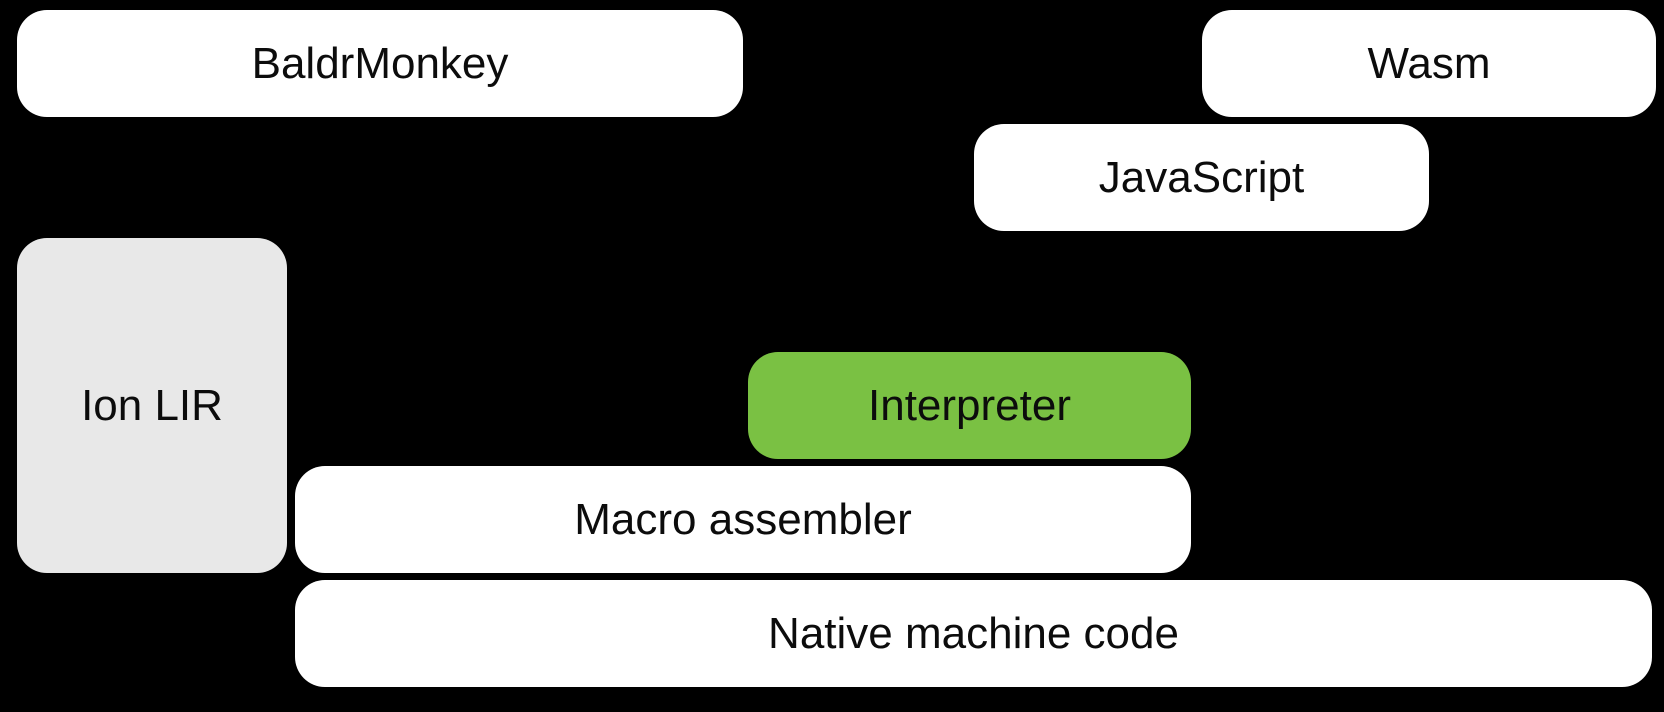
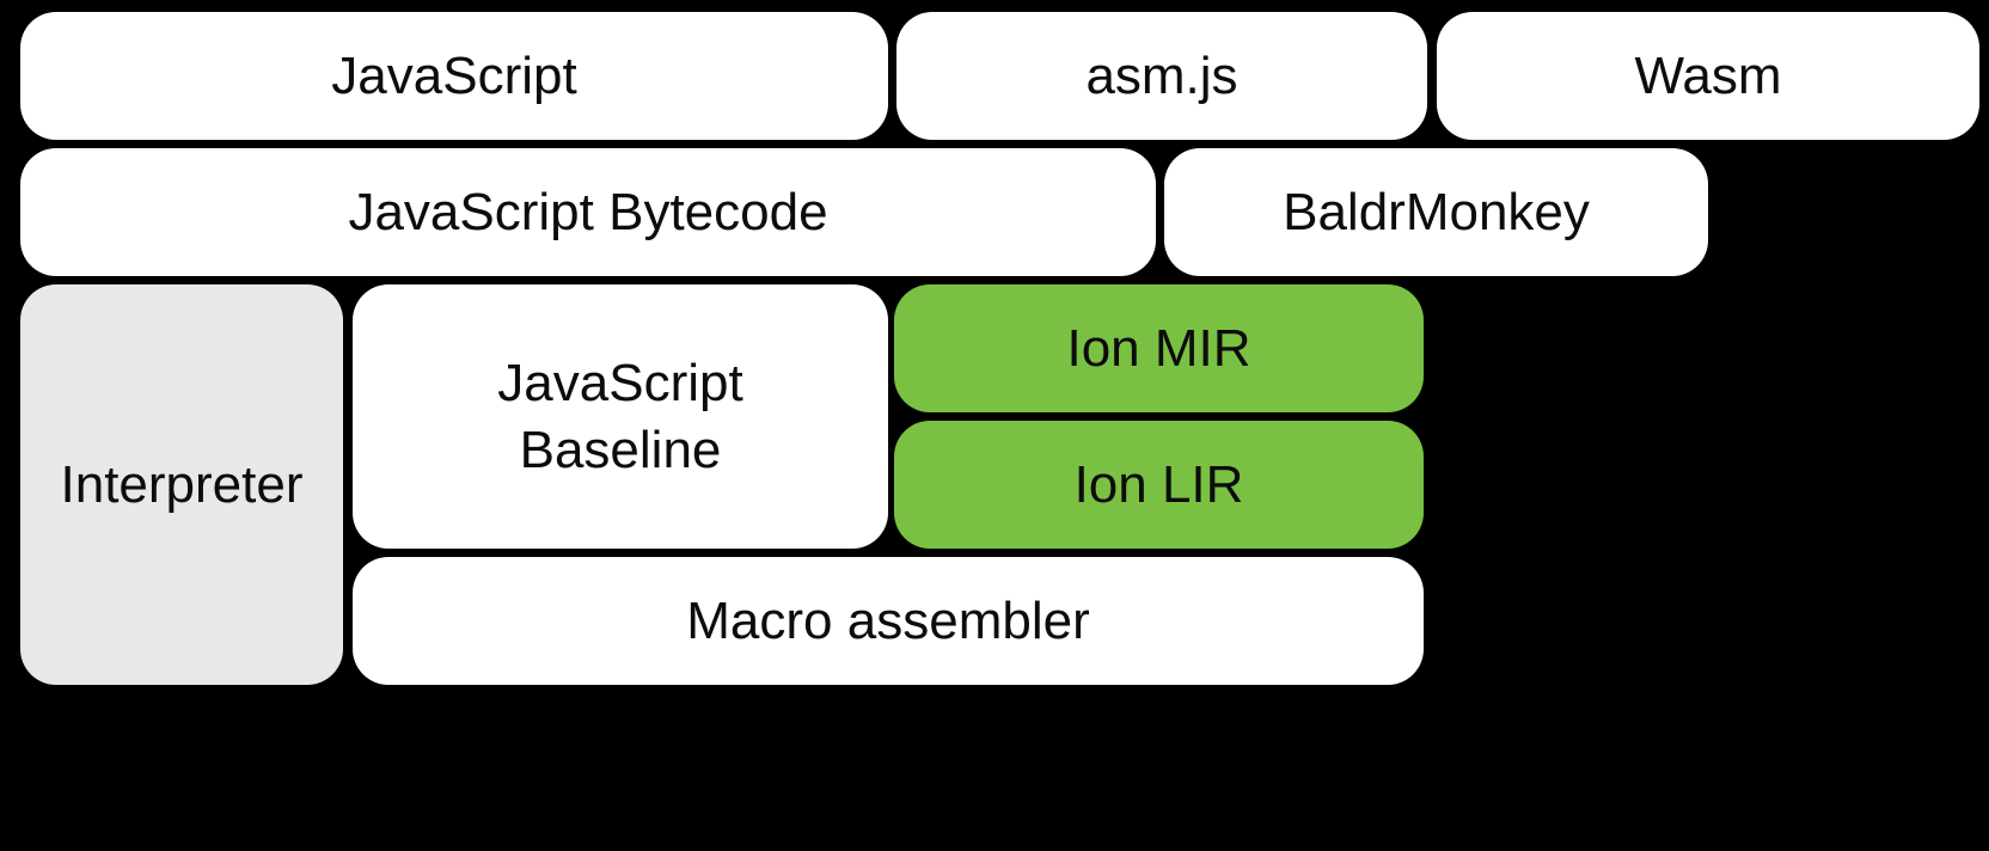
- BaldrMonkey
+ JavaScript
+ asm.js
  Wasm
+ JavaScript Bytecode
- JavaScript
+ BaldrMonkey
- Ion LIR
+ Interpreter
+ JavaScript Baseline
+ Ion MIR
- Interpreter
+ Ion LIR
  Macro assembler
- Native machine code
